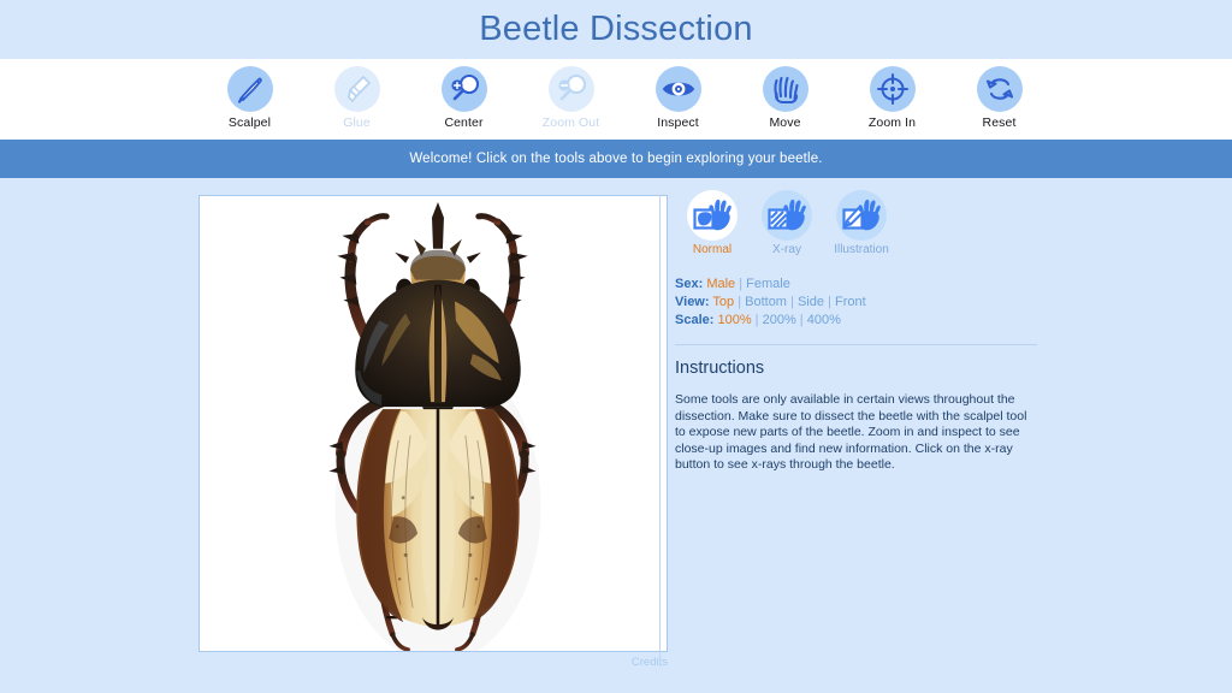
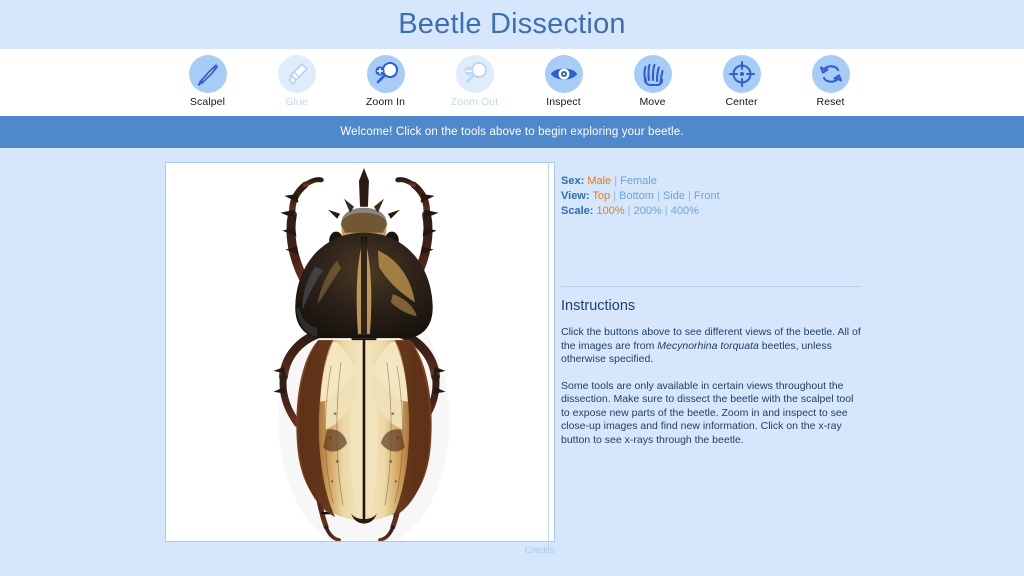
  Beetle Dissection
  Scalpel
  Glue
- Center
+ Zoom In
  Zoom Out
  Inspect
  Move
- Zoom In
+ Center
  Reset
  Welcome! Click on the tools above to begin exploring your beetle.
  Credis
- Normal
- X-ray
- Illustration
  Sex: Male | Female
  View: Top | Bottom | Side | Front
  Scale: 100% | 200% | 400%
  Instructions
+ Click the buttons above to see different views of the beetle. All of the images are from Mecynorhina torquata beetles, unless otherwise specified.
  Some tools are only available in certain views throughout the dissection. Make sure to dissect the beetle with the scalpel tool to expose new parts of the beetle. Zoom in and inspect to see close-up images and find new information. Click on the x-ray button to see x-rays through the beetle.
